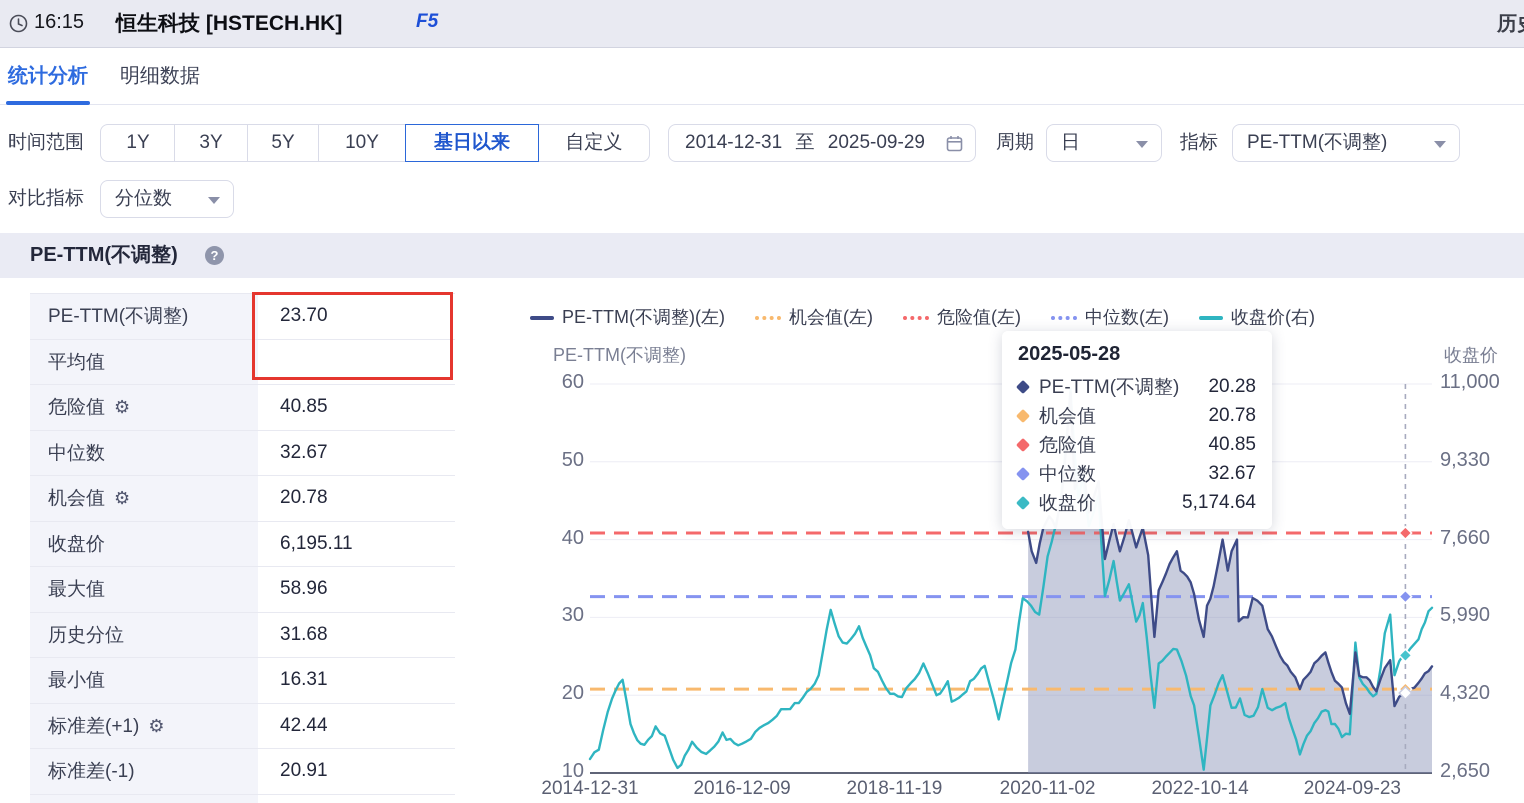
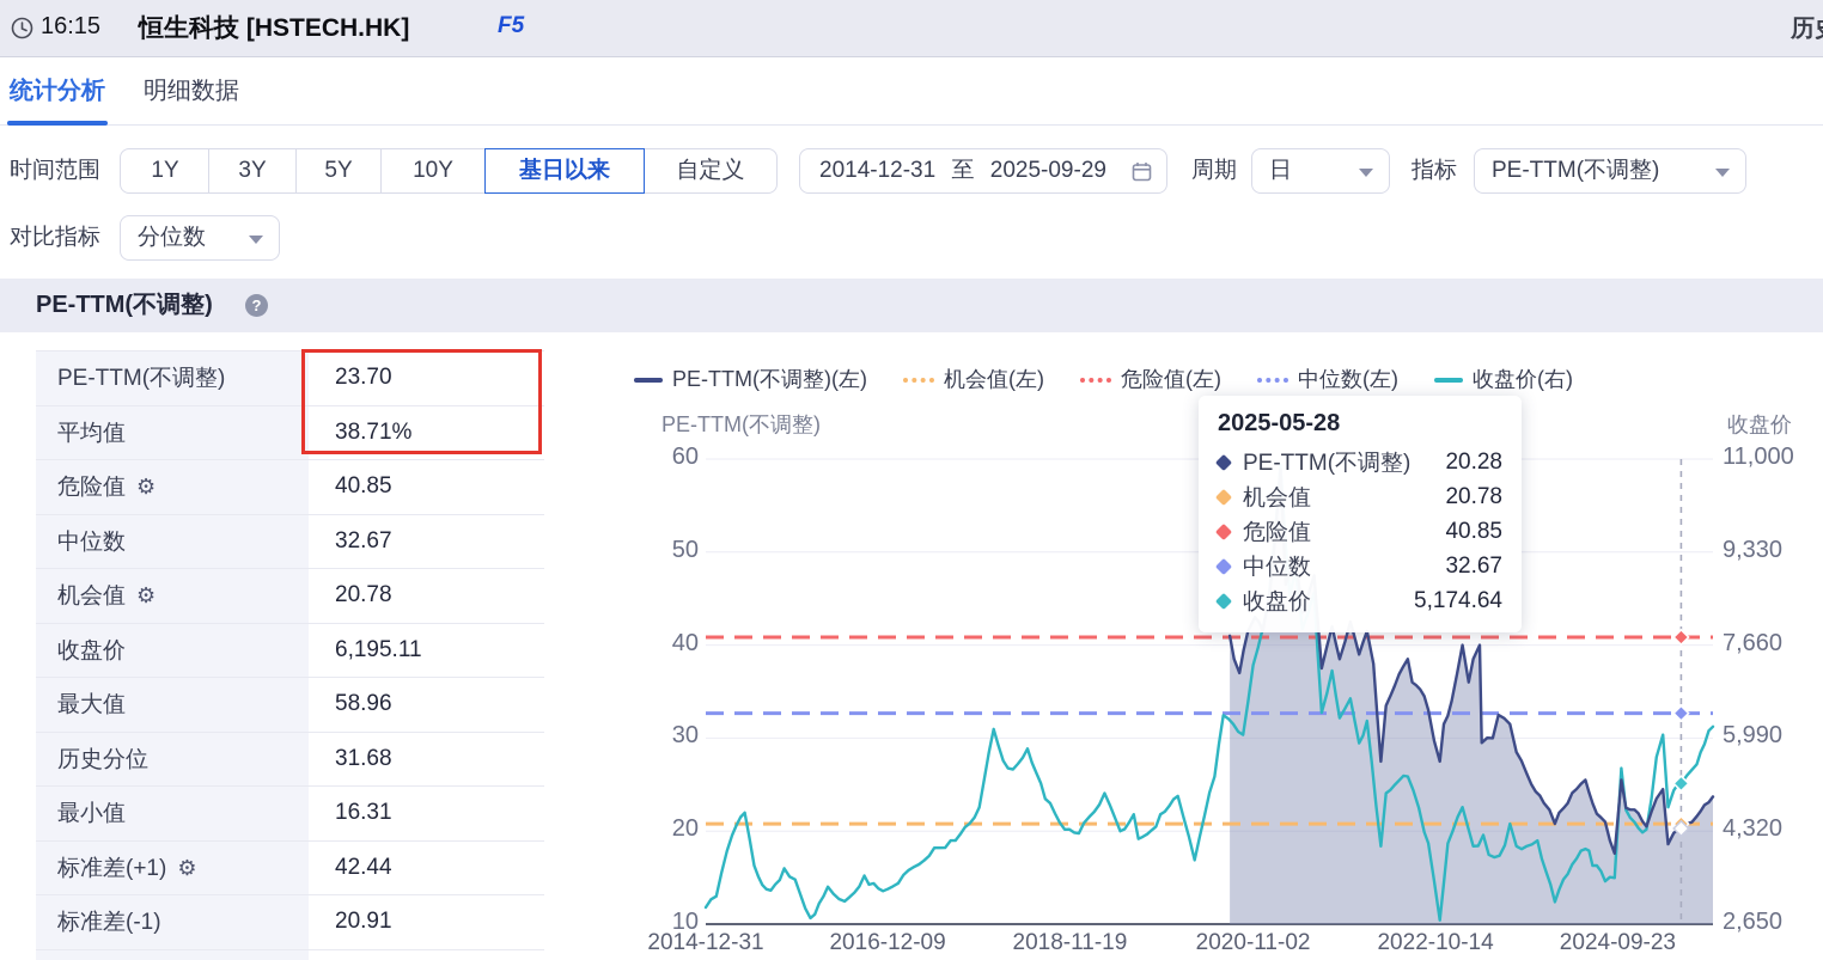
  16:15
  恒生科技 [HSTECH.HK]
  F5
  统计分析
  明细数据
  时间范围
  1Y
  3Y
  5Y
  10Y
  基日以来
  自定义
  2014-12-31 至 2025-09-29
  周期
  日
  指标
  PE-TTM(不调整)
  对比指标
  分位数
  PE-TTM(不调整)
  ?
  PE-TTM(不调整)
  23.70
  平均值
+ 38.71%
  危险值
  ⚙
  40.85
  中位数
  32.67
  机会值
  ⚙
  20.78
  收盘价
  6,195.11
  最大值
  58.96
  历史分位
  31.68
  最小值
  16.31
  标准差(+1)
  ⚙
  42.44
  标准差(-1)
  20.91
  PE-TTM(不调整)(左)
  机会值(左)
  危险值(左)
  中位数(左)
  收盘价(右)
  PE-TTM(不调整)
  收盘价
  60
  11,000
  50
  9,330
  40
  7,660
  30
  5,990
  20
  4,320
  10
  2,650
  2014-12-31
  2016-12-09
  2018-11-19
  2020-11-02
  2022-10-14
  2024-09-23
  2025-05-28
  PE-TTM(不调整)
  20.28
  机会值
  20.78
  危险值
  40.85
  中位数
  32.67
  收盘价
  5,174.64
